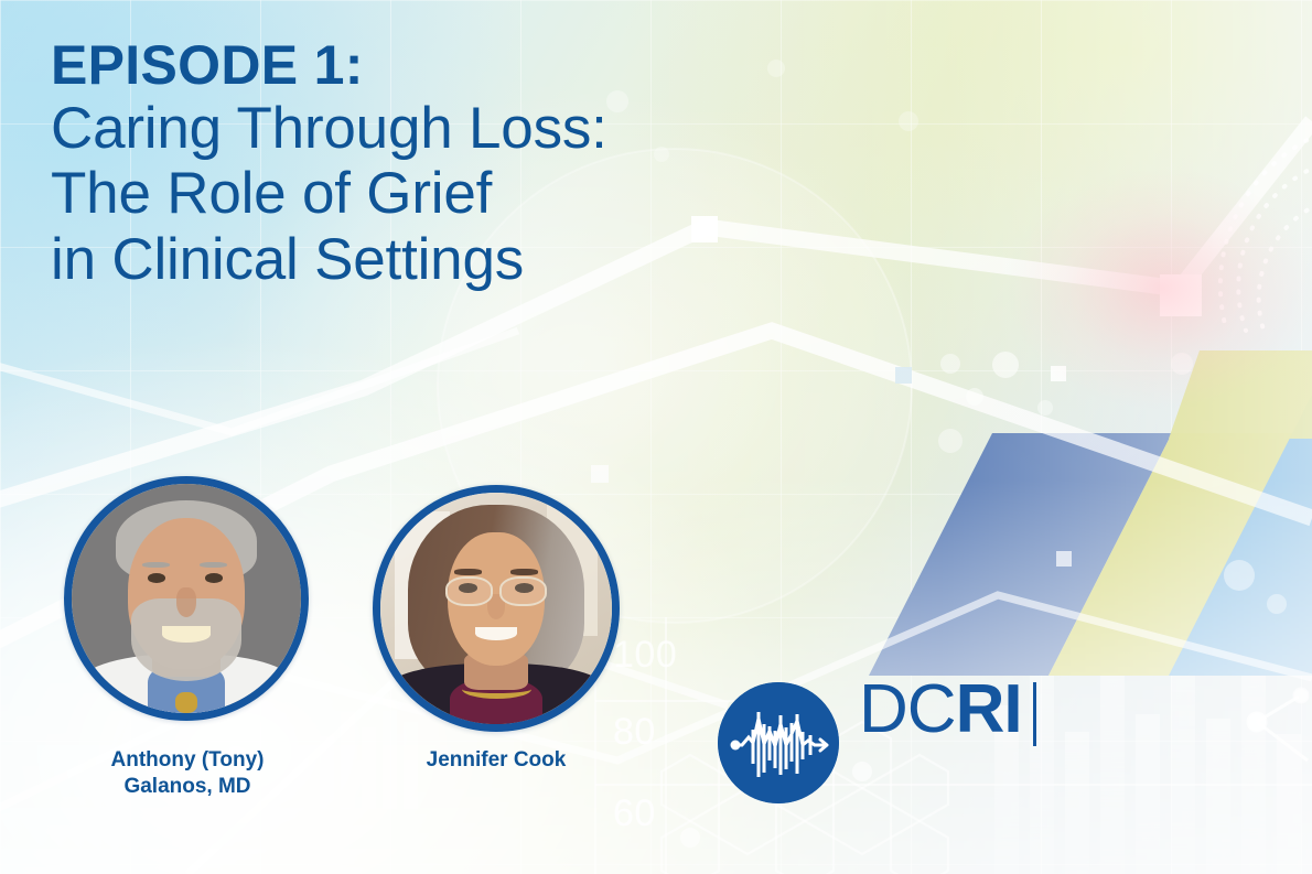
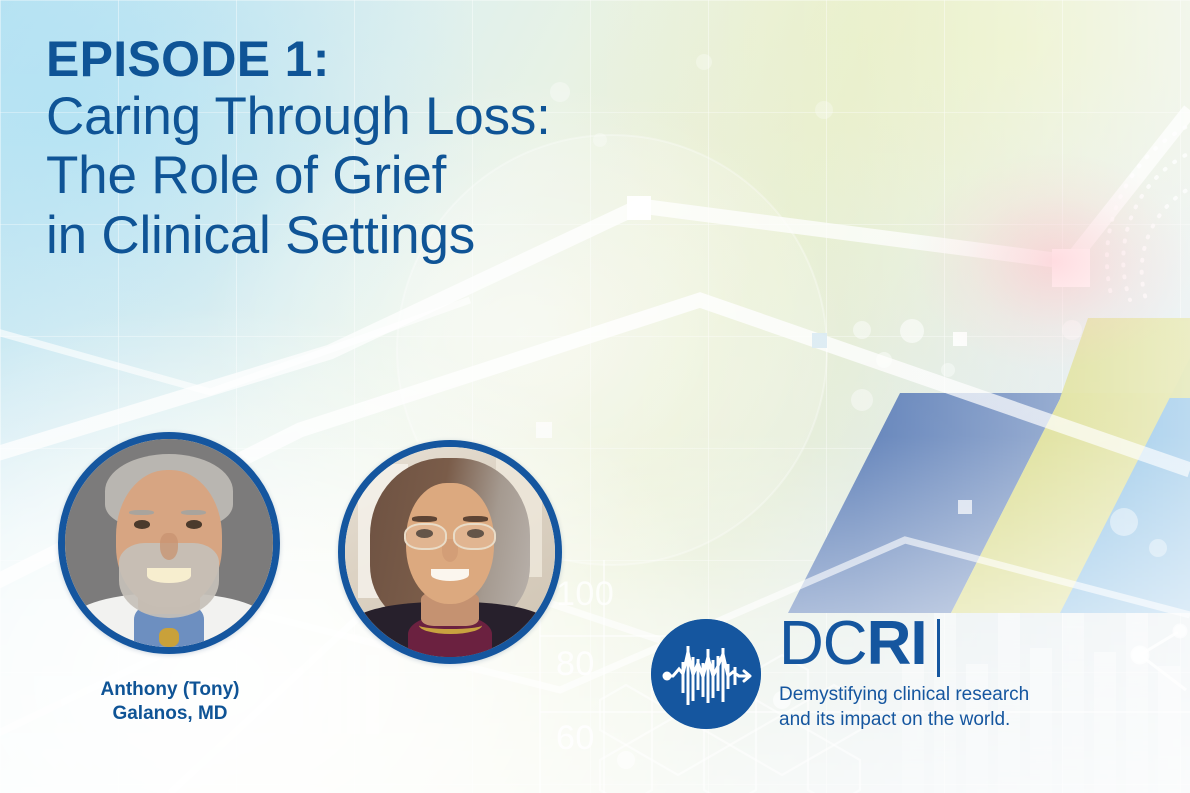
  EPISODE 1:
  Caring Through Loss:
  The Role of Grief
  in Clinical Settings
  Anthony (Tony)
  Galanos, MD
- Jennifer Cook
  100
  DCRI
+ Demystifying clinical research
+ and its impact on the world.
